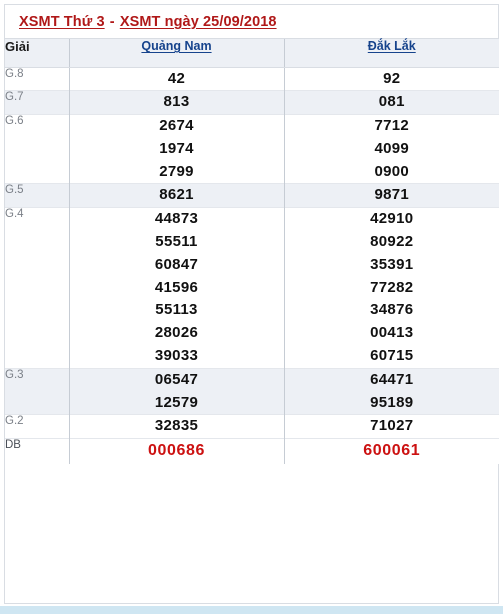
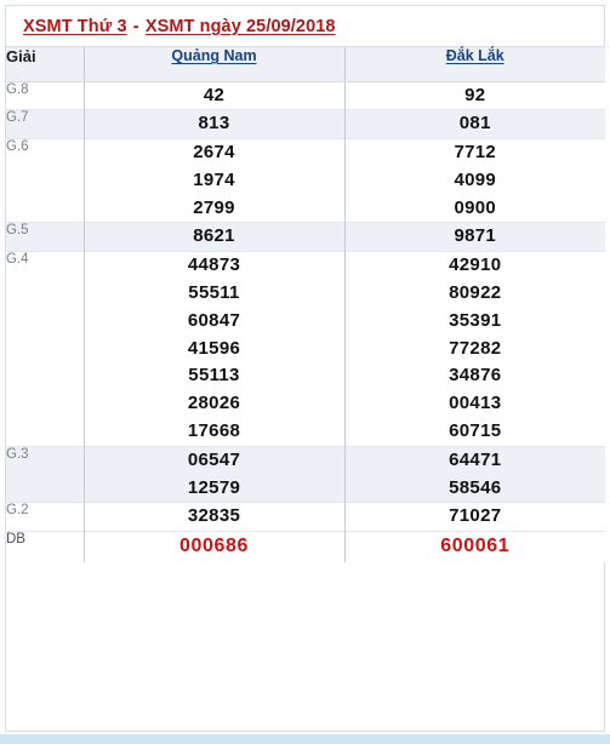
  XSMT Thứ 3 - XSMT ngày 25/09/2018
  Giải	Quảng Nam	Đắk Lắk
  G.8	42	92
  G.7	813	081
  G.6	267419742799	771240990900
  G.5	8621	9871
- G.4	44873555116084741596551132802639033	42910809223539177282348760041360715
+ G.4	44873555116084741596551132802617668	42910809223539177282348760041360715
- G.3	0654712579	6447195189
+ G.3	0654712579	6447158546
  G.2	32835	71027
  DB	000686	600061
